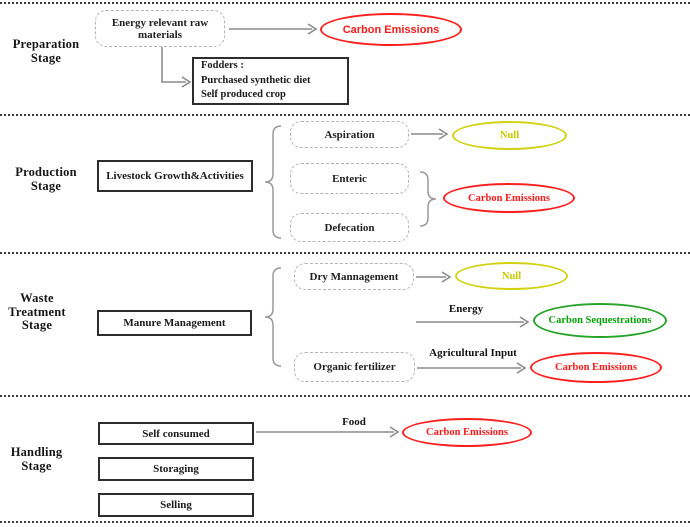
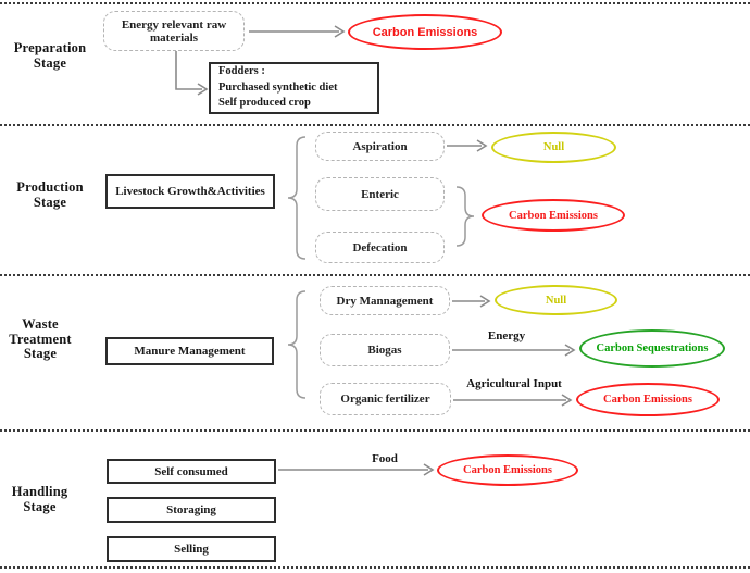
  Preparation Stage
  Energy relevant raw materials
  Carbon Emissions
  Fodders :
  Purchased synthetic diet
  Self produced crop
  Production Stage
  Livestock Growth&Activities
  Aspiration
  Enteric
  Defecation
  Null
  Carbon Emissions
  Waste Treatment Stage
  Manure Management
  Dry Mannagement
+ Biogas
  Organic fertilizer
  Null
  Energy
  Carbon Sequestrations
  Agricultural Input
  Carbon Emissions
  Handling Stage
  Self consumed
  Storaging
  Selling
  Food
  Carbon Emissions
